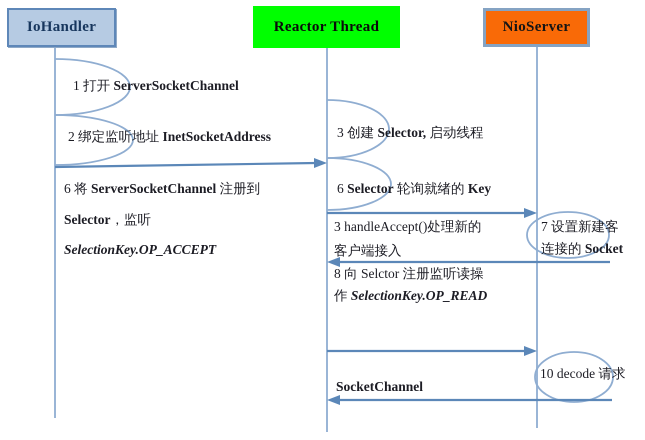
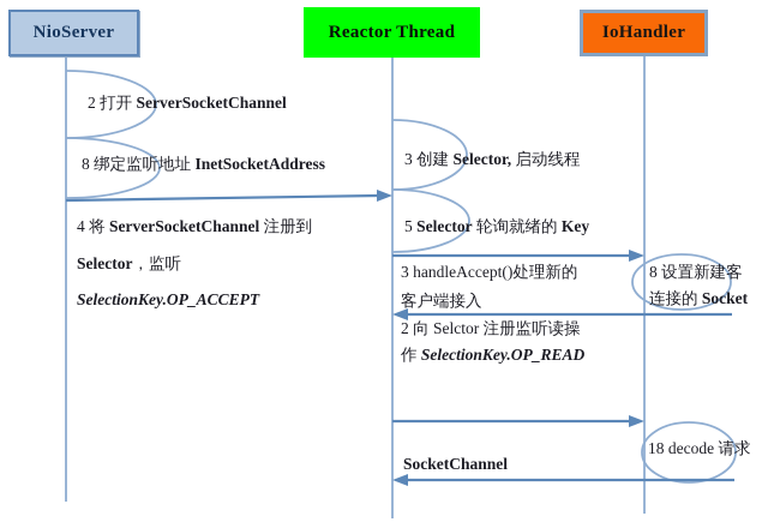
- IoHandler
+ NioServer
  Reactor Thread
- NioServer
+ IoHandler
- 1 打开 ServerSocketChannel
+ 2 打开 ServerSocketChannel
- 2 绑定监听地址 InetSocketAddress
+ 8 绑定监听地址 InetSocketAddress
  3 创建 Selector, 启动线程
- 6 将 ServerSocketChannel 注册到
+ 4 将 ServerSocketChannel 注册到
  Selector，监听
  SelectionKey.OP_ACCEPT
- 6 Selector 轮询就绪的 Key
+ 5 Selector 轮询就绪的 Key
  3 handleAccept()处理新的
  客户端接入
- 7 设置新建客
+ 8 设置新建客
  连接的 Socket
- 8 向 Selctor 注册监听读操
+ 2 向 Selctor 注册监听读操
  作 SelectionKey.OP_READ
- 10 decode 请求
+ 18 decode 请求
  SocketChannel
